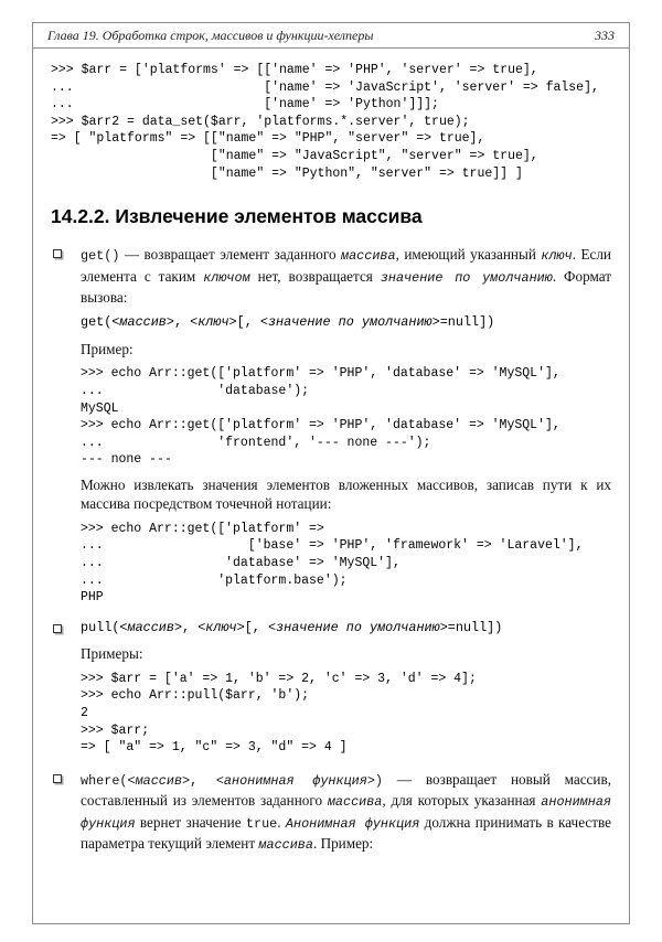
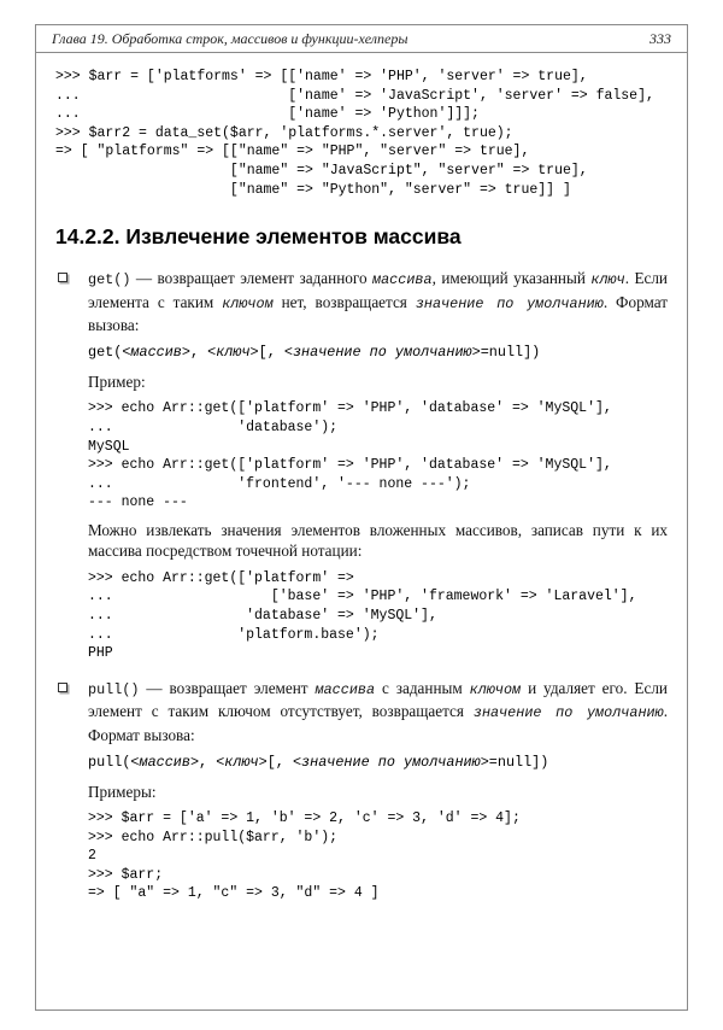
  Глава 19. Обработка строк, массивов и функции-хелперы
  333
  >>> $arr = ['platforms' => [['name' => 'PHP', 'server' => true],
  ... ['name' => 'JavaScript', 'server' => false],
  ... ['name' => 'Python']]];
  >>> $arr2 = data_set($arr, 'platforms.*.server', true);
  => [ "platforms" => [["name" => "PHP", "server" => true],
  ["name" => "JavaScript", "server" => true],
  ["name" => "Python", "server" => true]] ]
  14.2.2. Извлечение элементов массива
  get() — возвращает элемент заданного массива, имеющий указанный ключ. Если элемента с таким ключом нет, возвращается значение по умолчанию. Формат вызова:
  get(<массив>, <ключ>[, <значение по умолчанию>=null])
  Пример:
  >>> echo Arr::get(['platform' => 'PHP', 'database' => 'MySQL'],
  ... 'database');
  MySQL
  >>> echo Arr::get(['platform' => 'PHP', 'database' => 'MySQL'],
  ... 'frontend', '--- none ---');
  --- none ---
  Можно извлекать значения элементов вложенных массивов, записав пути к их массива посредством точечной нотации:
  >>> echo Arr::get(['platform' =>
  ... ['base' => 'PHP', 'framework' => 'Laravel'],
  ... 'database' => 'MySQL'],
  ... 'platform.base');
  PHP
+ pull() — возвращает элемент массива с заданным ключом и удаляет его. Если элемент с таким ключом отсутствует, возвращается значение по умолчанию. Формат вызова:
  pull(<массив>, <ключ>[, <значение по умолчанию>=null])
  Примеры:
  >>> $arr = ['a' => 1, 'b' => 2, 'c' => 3, 'd' => 4];
  >>> echo Arr::pull($arr, 'b');
  2
  >>> $arr;
  => [ "a" => 1, "c" => 3, "d" => 4 ]
- where(<массив>, <анонимная функция>) — возвращает новый массив, составленный из элементов заданного массива, для которых указанная анонимная функция вернет значение true. Анонимная функция должна принимать в качестве параметра текущий элемент массива. Пример:
